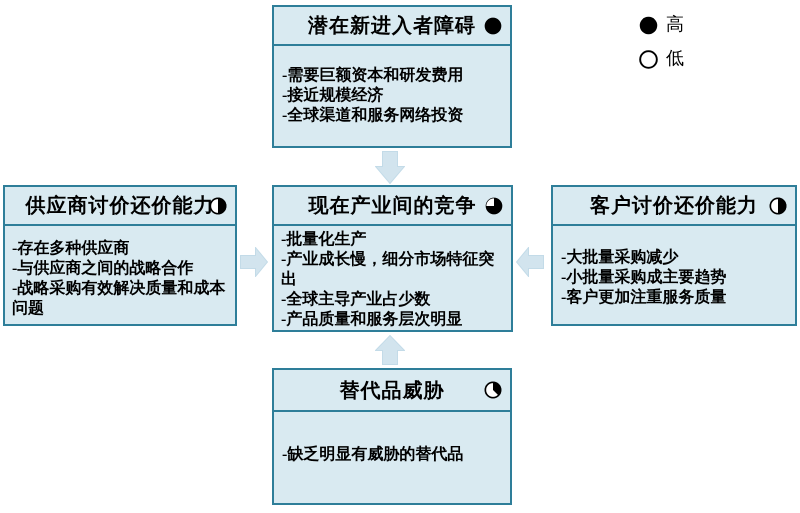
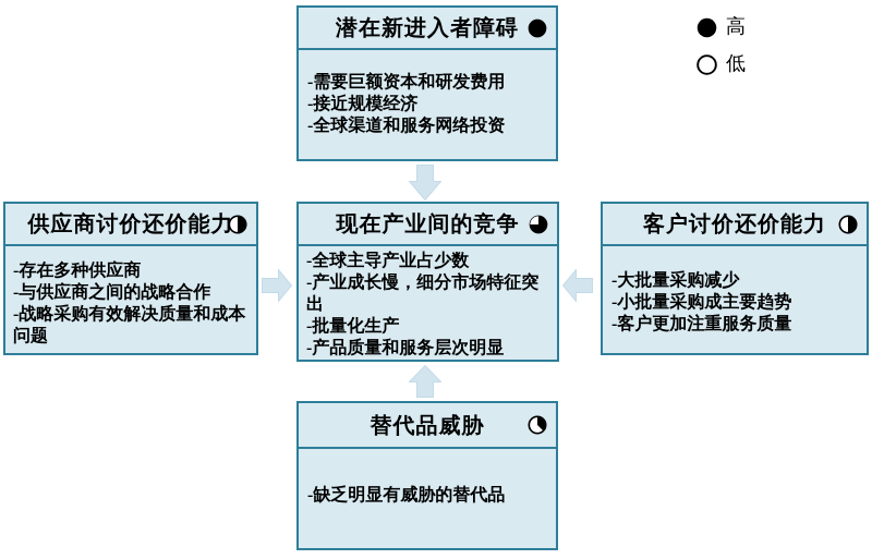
  高
  低
  潜在新进入者障碍
  -需要巨额资本和研发费用
  -接近规模经济
  -全球渠道和服务网络投资
  供应商讨价还价能力
  -存在多种供应商
  -与供应商之间的战略合作
  -战略采购有效解决质量和成本问题
  现在产业间的竞争
- -批量化生产
+ -全球主导产业占少数
  -产业成长慢，细分市场特征突出
- -全球主导产业占少数
+ -批量化生产
  -产品质量和服务层次明显
  客户讨价还价能力
  -大批量采购减少
  -小批量采购成主要趋势
  -客户更加注重服务质量
  替代品威胁
  -缺乏明显有威胁的替代品
